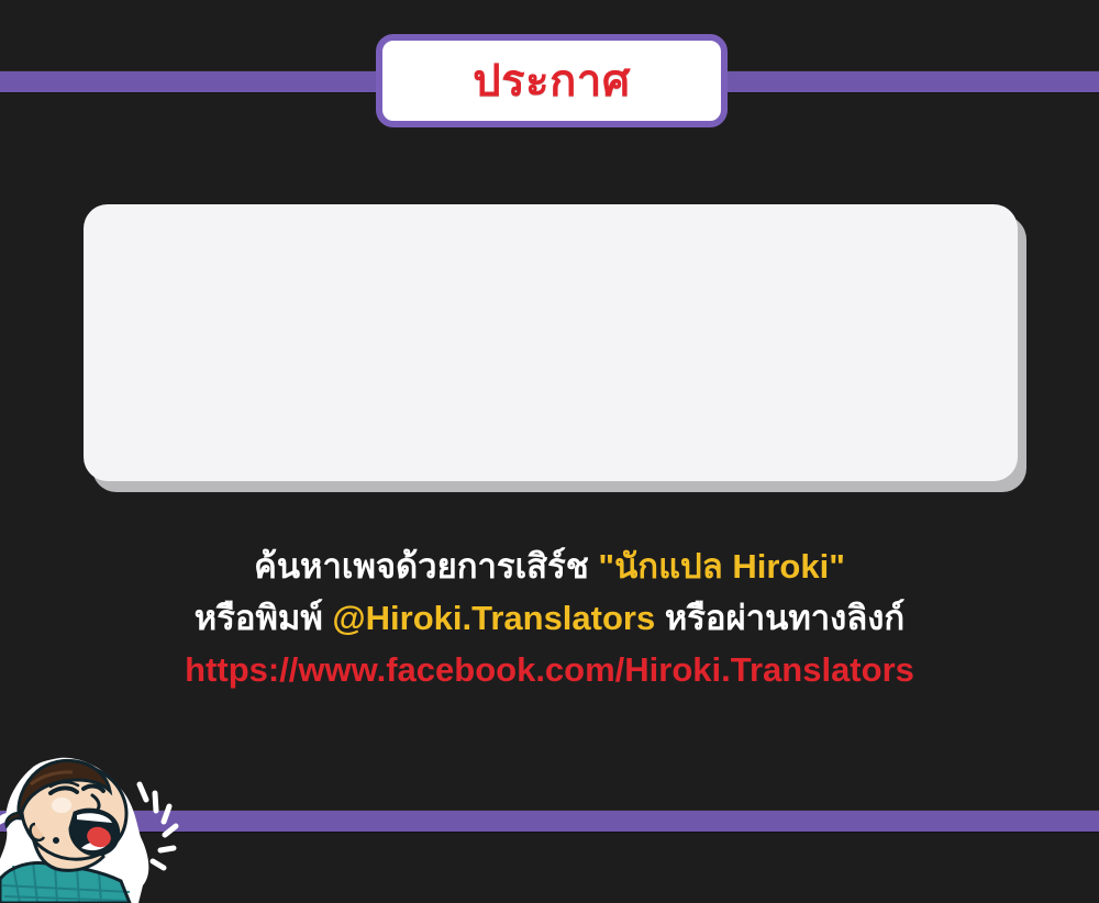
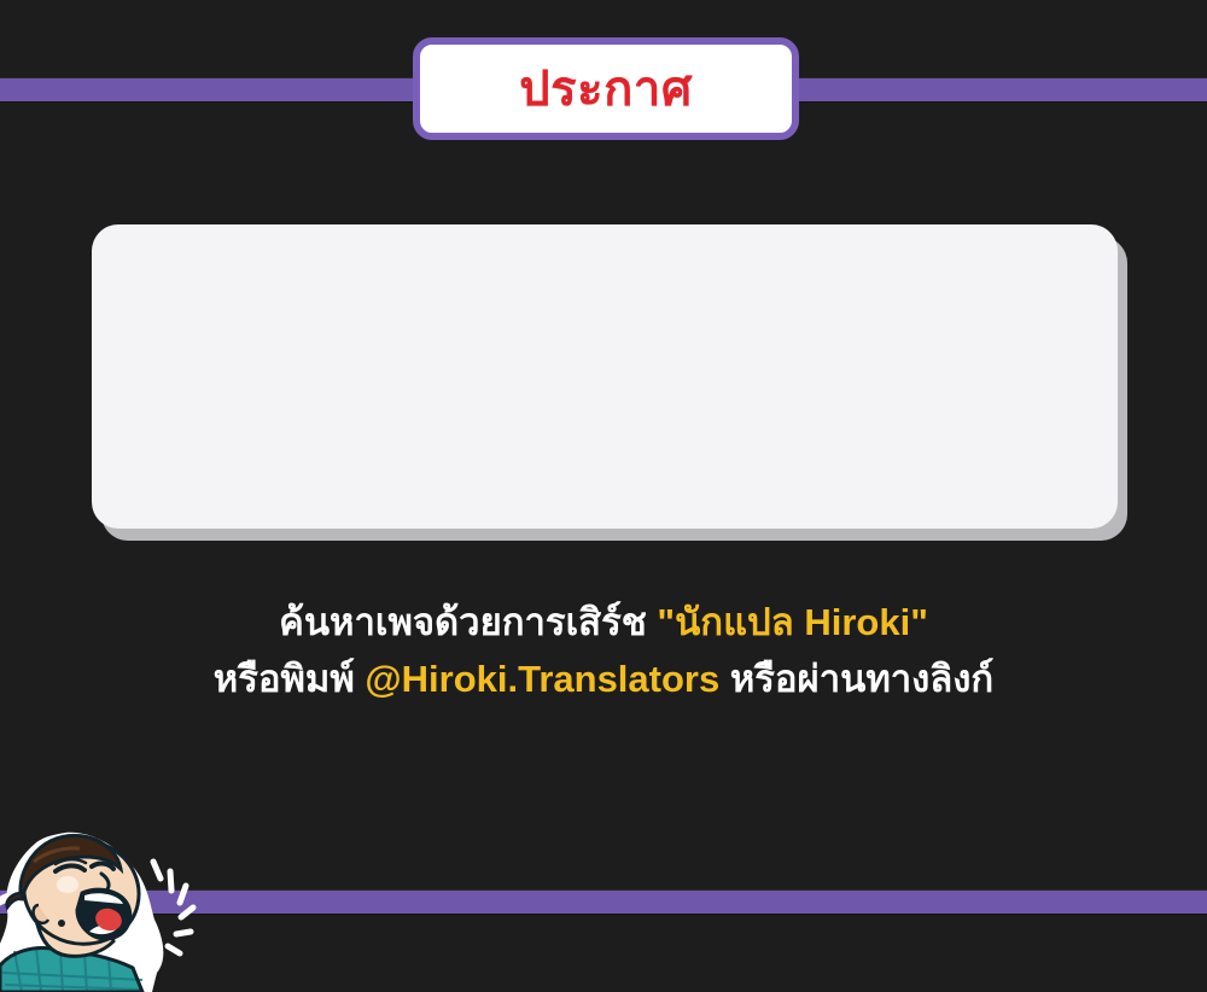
  ประกาศ
  ค้นหาเพจด้วยการเสิร์ช "นักแปล Hiroki"
  หรือพิมพ์ @Hiroki.Translators หรือผ่านทางลิงก์
- https://www.facebook.com/Hiroki.Translators
